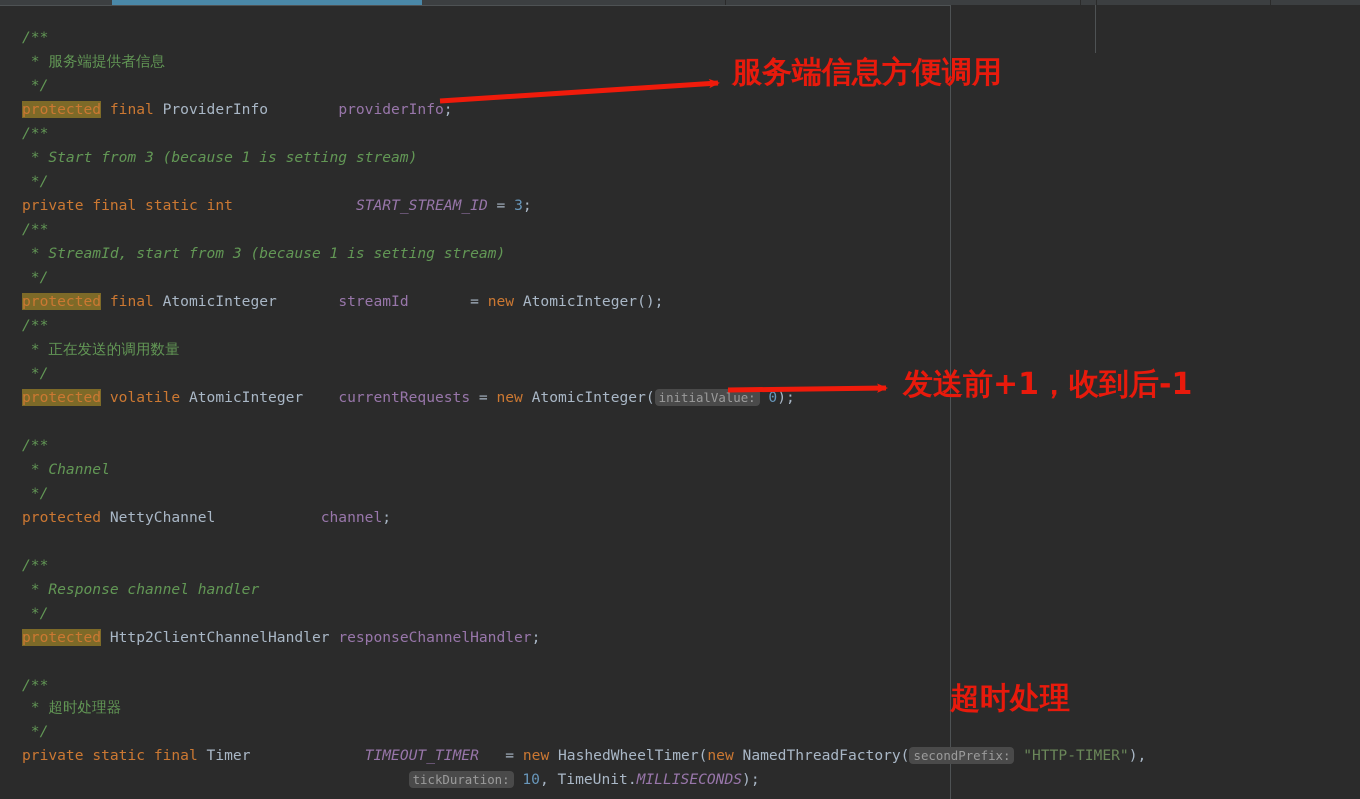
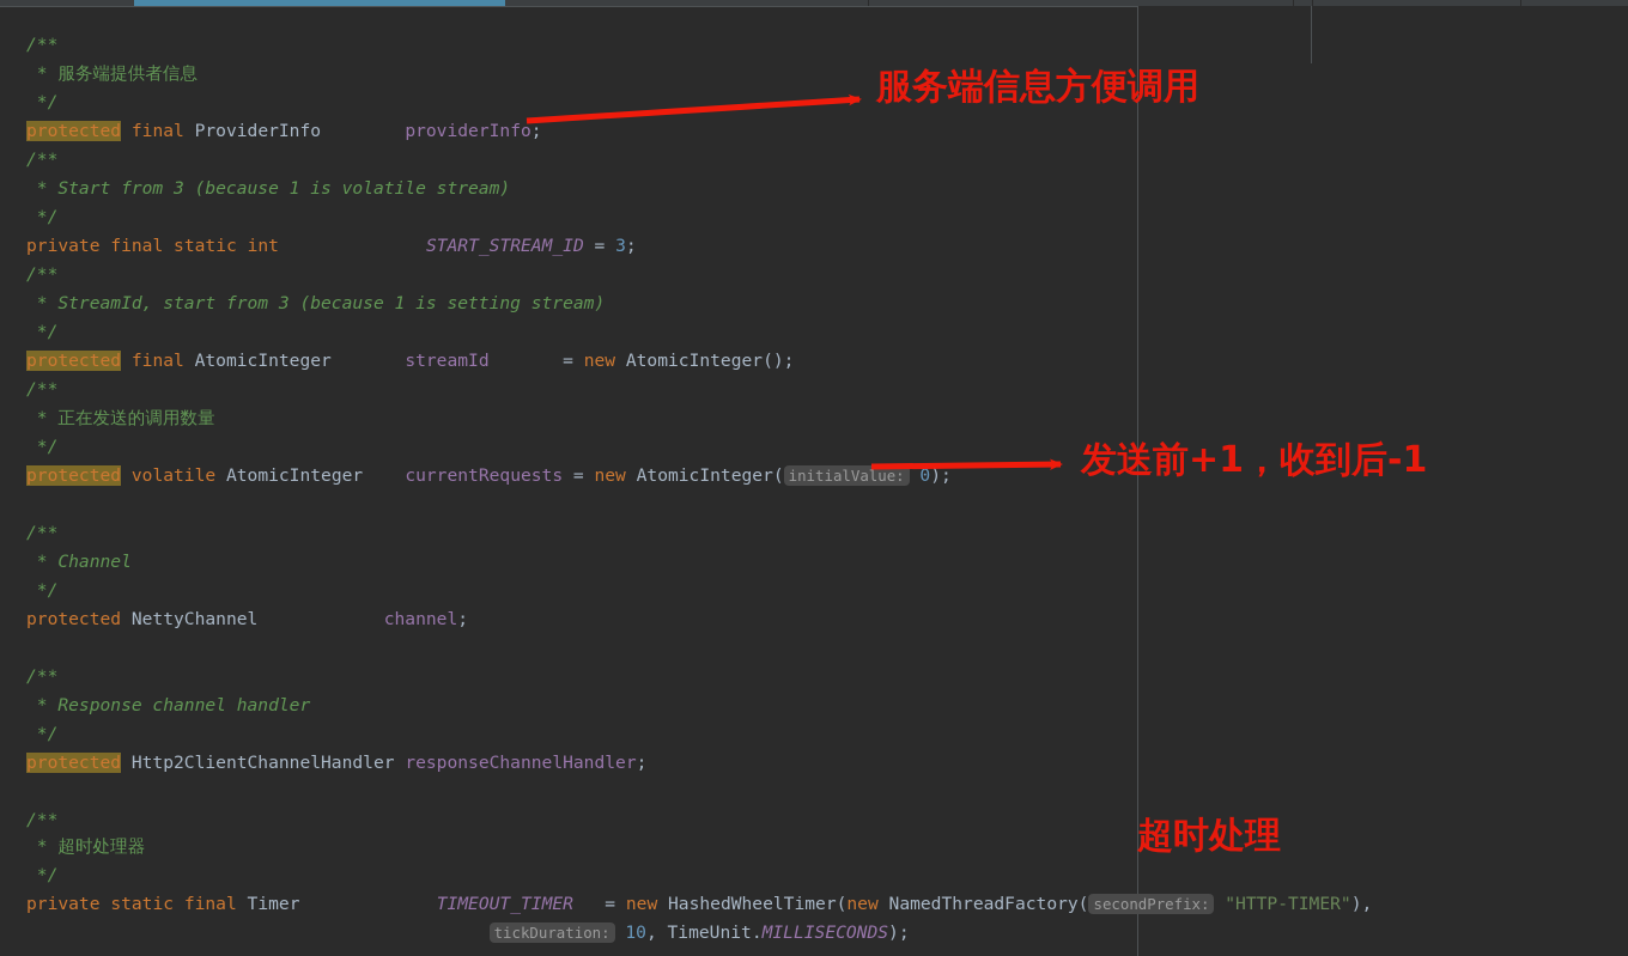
  /**
  * 服务端提供者信息
  */
  protected final ProviderInfo providerInfo;
  /**
- * Start from 3 (because 1 is setting stream)
+ * Start from 3 (because 1 is volatile stream)
  */
  private final static int START_STREAM_ID = 3;
  /**
  * StreamId, start from 3 (because 1 is setting stream)
  */
  protected final AtomicInteger streamId = new AtomicInteger();
  /**
  * 正在发送的调用数量
  */
  protected volatile AtomicInteger currentRequests = new AtomicInteger( initialValue: 0);
  /**
  * Channel
  */
  protected NettyChannel channel;
  /**
  * Response channel handler
  */
  protected Http2ClientChannelHandler responseChannelHandler;
  /**
  * 超时处理器
  */
  private static final Timer TIMEOUT_TIMER = new HashedWheelTimer(new NamedThreadFactory( secondPrefix: "HTTP-TIMER"),
  tickDuration: 10, TimeUnit.MILLISECONDS);
  服务端信息方便调用
  发送前+1，收到后-1
  超时处理
